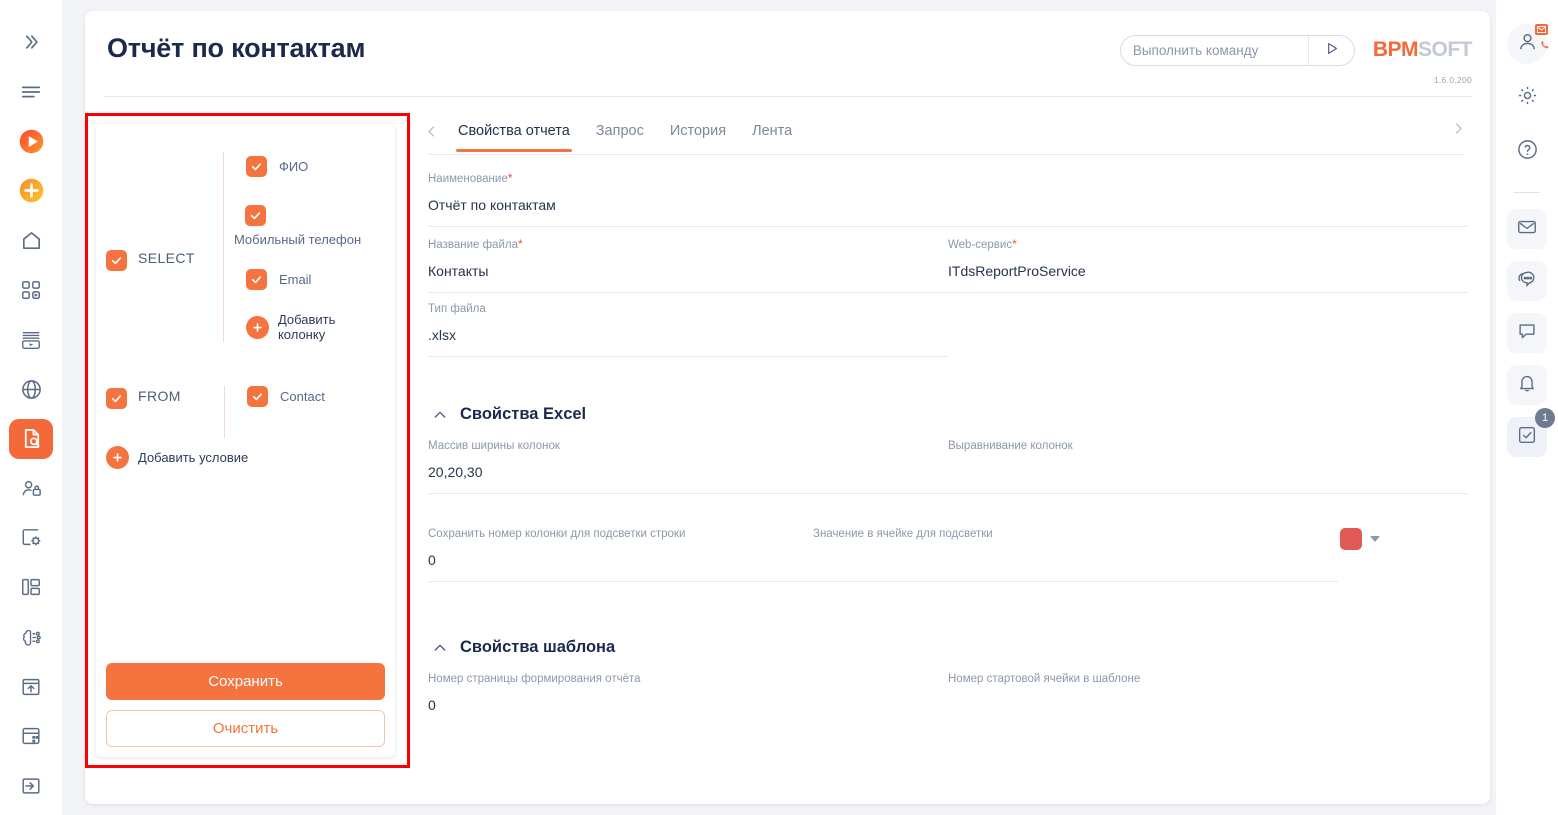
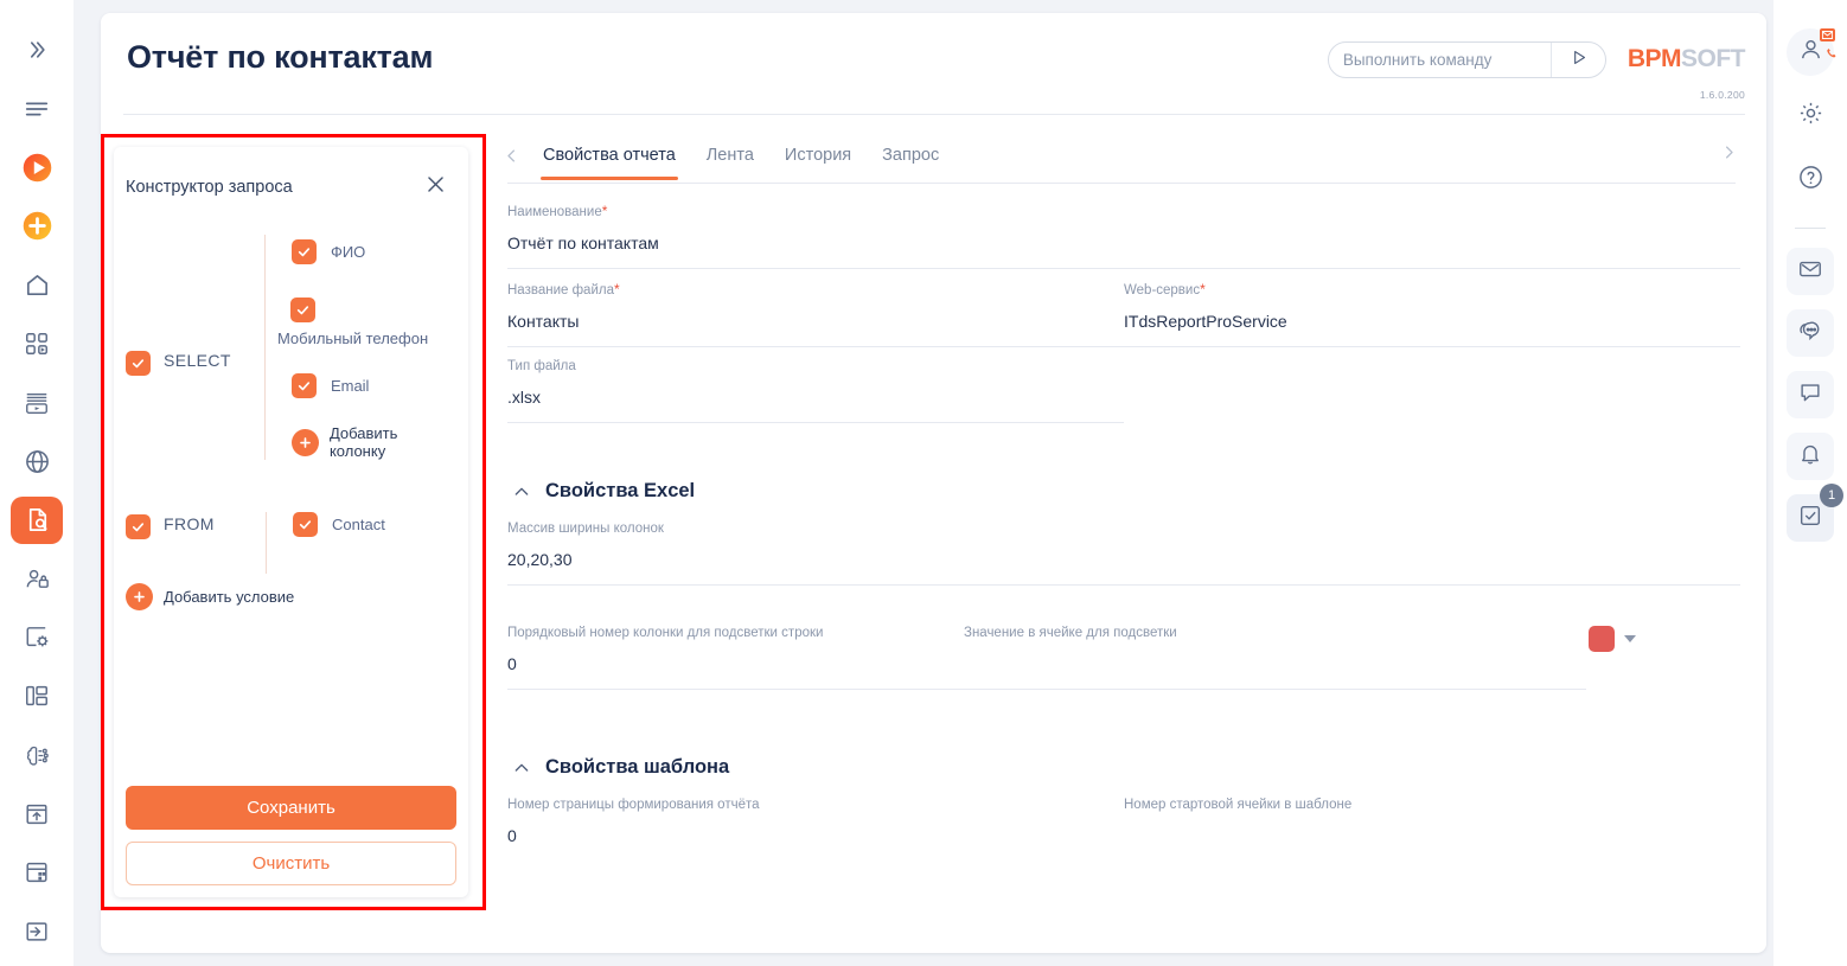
  Отчёт по контактам
  Выполнить команду
  BPMSOFT
  1.6.0.200
+ Конструктор запроса
  SELECT
  ФИО
  Мобильный телефон
  Email
  Добавить колонку
  FROM
  Contact
  Добавить условие
  Сохранить Очистить
  Свойства отчета
- Запрос
+ Лента
  История
- Лента
+ Запрос
  Наименование*
  Отчёт по контактам
  Название файла*
  Контакты
  Web-сервис*
  ITdsReportProService
  Тип файла
  .xlsx
  Свойства Excel
  Массив ширины колонок
  20,20,30
- Выравнивание колонок
- Сохранить номер колонки для подсветки строки
+ Порядковый номер колонки для подсветки строки
  0
  Значение в ячейке для подсветки
  Свойства шаблона
  Номер страницы формирования отчёта
  0
  Номер стартовой ячейки в шаблоне
  1
